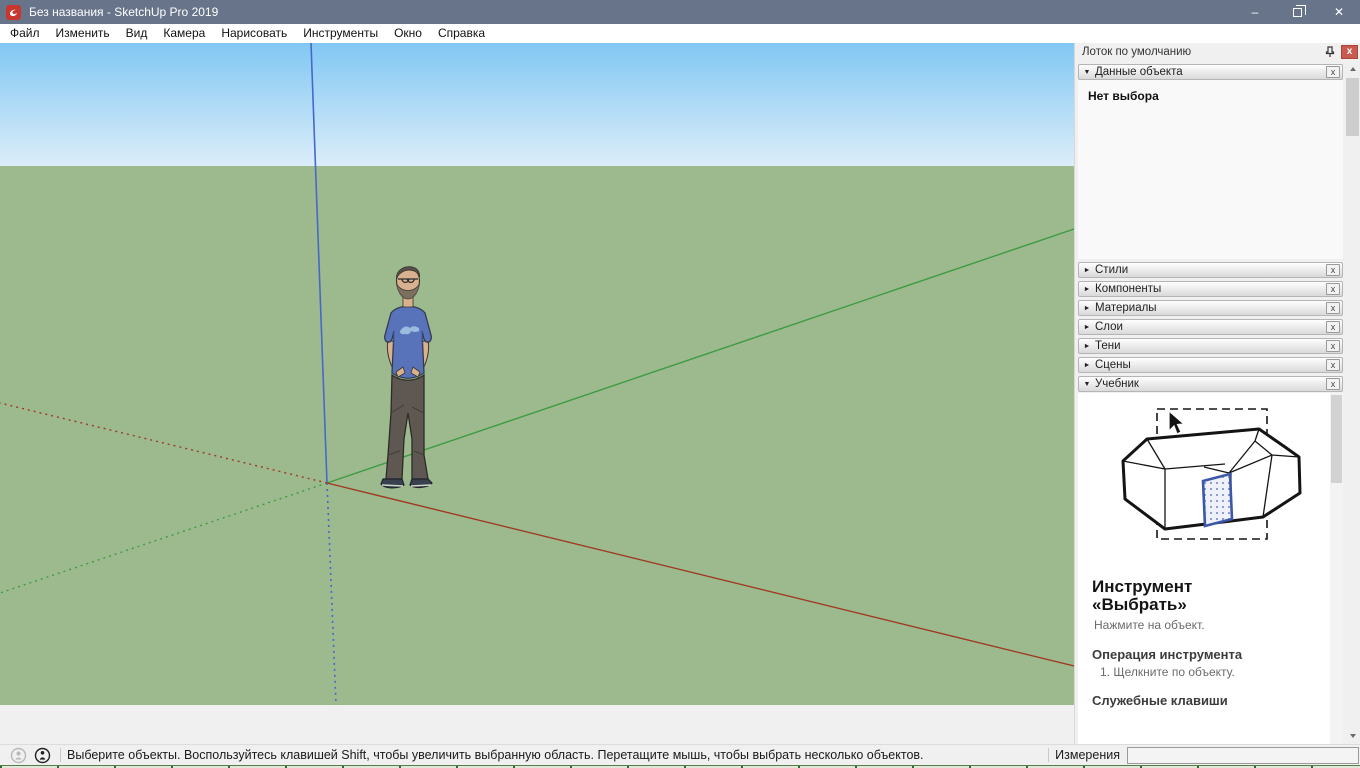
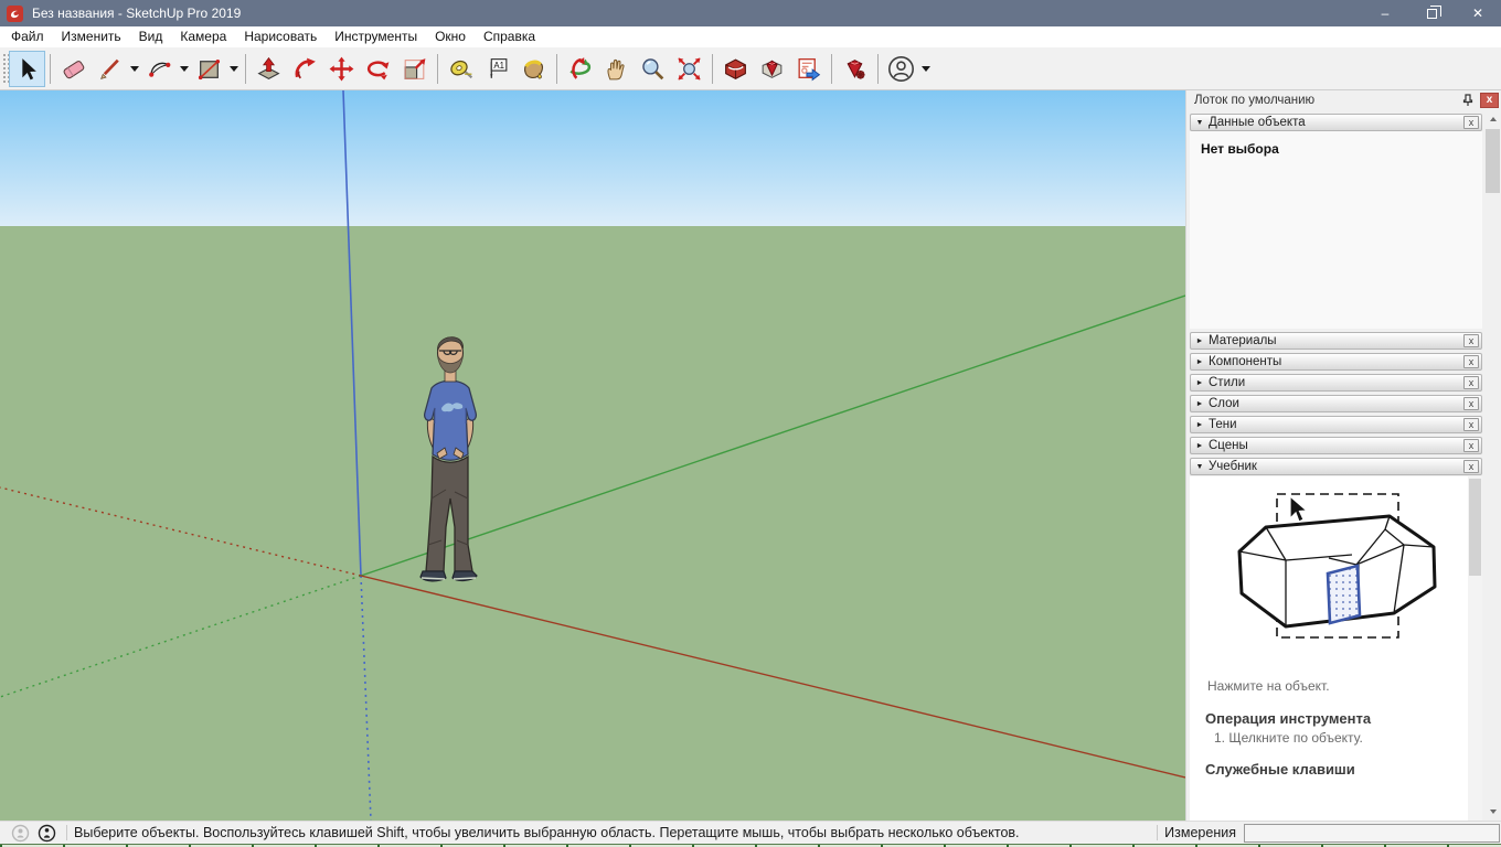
  Без названия - SketchUp Pro 2019
  –
  ✕
  Файл
  Изменить
  Вид
  Камера
  Нарисовать
  Инструменты
  Окно
  Справка
+ A1
  Лоток по умолчанию
  x
  Данные объекта
  x
  Нет выбора
- Стили
+ Материалы
  x
  Компоненты
  x
- Материалы
+ Стили
  x
  Слои
  x
  Тени
  x
  Сцены
  x
  Учебник
  x
- Инструмент
- «Выбрать»
  Нажмите на объект.
  Операция инструмента
  1. Щелкните по объекту.
  Служебные клавиши
  Выберите объекты. Воспользуйтесь клавишей Shift, чтобы увеличить выбранную область. Перетащите мышь, чтобы выбрать несколько объектов.
  Измерения
